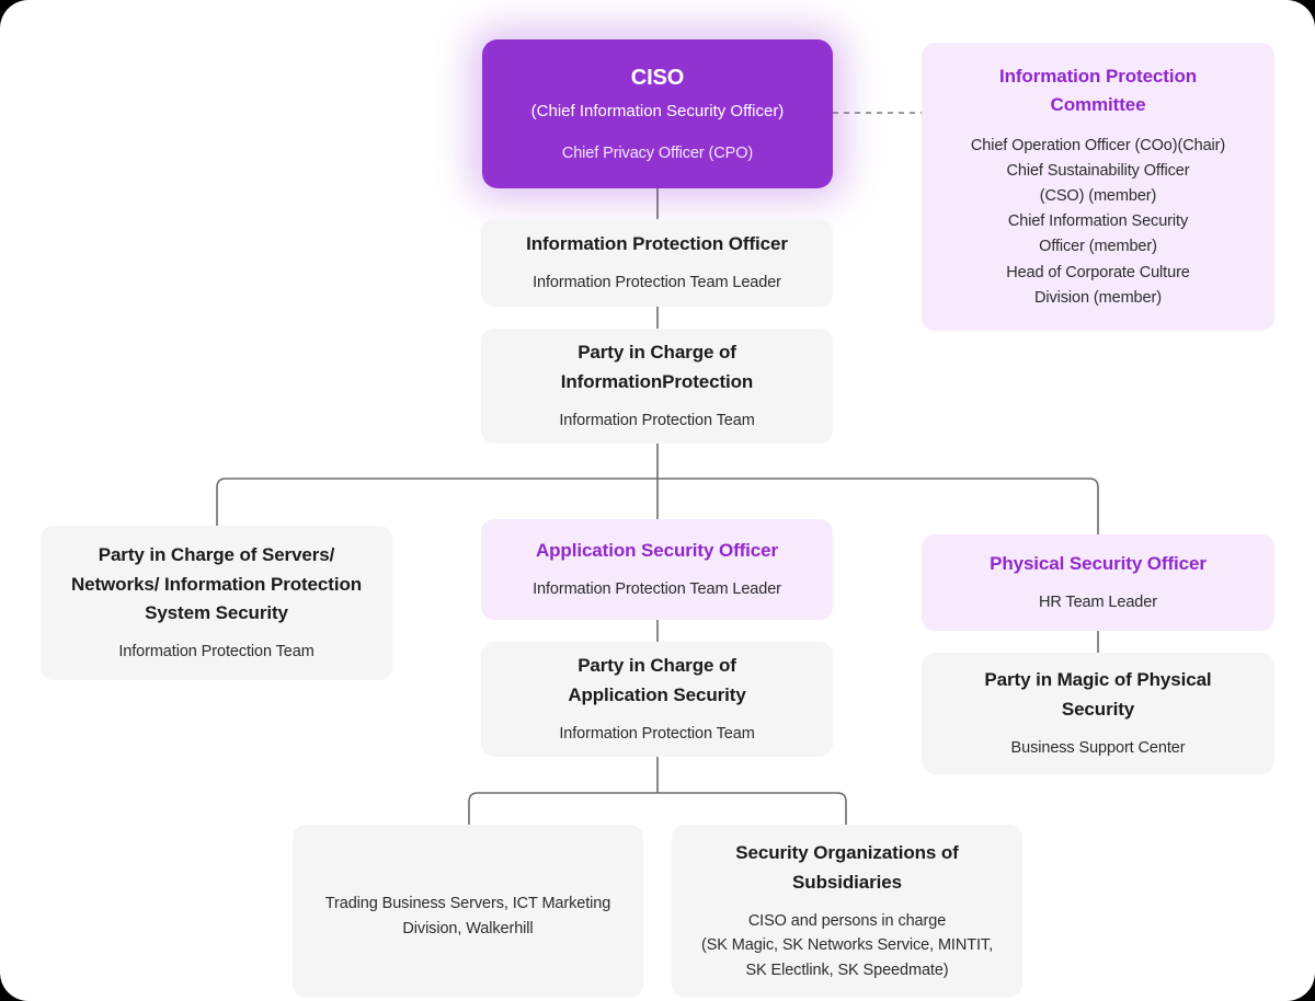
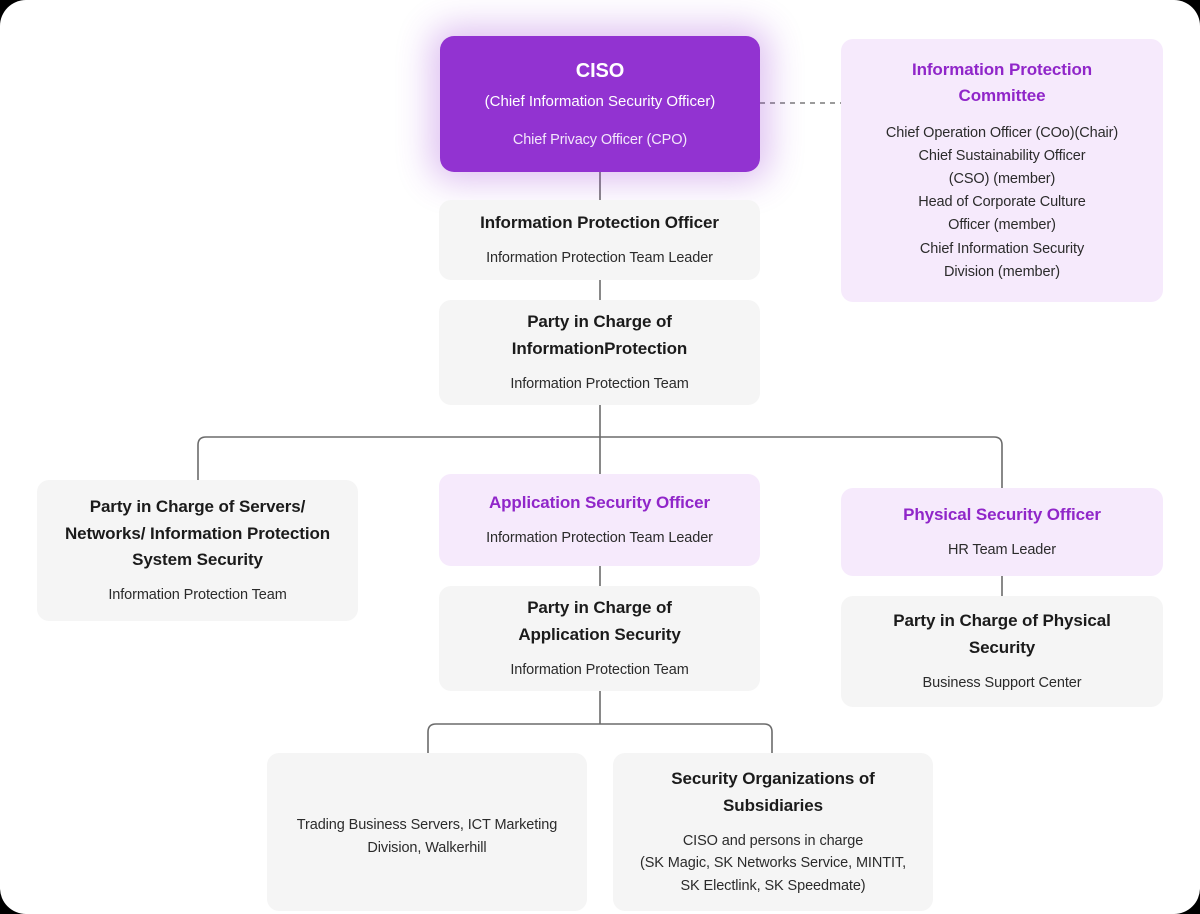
  CISO
  (Chief Information Security Officer)
  Chief Privacy Officer (CPO)
  Information Protection
  Committee
  Chief Operation Officer (COo)(Chair)
  Chief Sustainability Officer
  (CSO) (member)
- Chief Information Security
+ Head of Corporate Culture
  Officer (member)
- Head of Corporate Culture
+ Chief Information Security
  Division (member)
  Information Protection Officer
  Information Protection Team Leader
  Party in Charge of
  InformationProtection
  Information Protection Team
  Party in Charge of Servers/
  Networks/ Information Protection
  System Security
  Information Protection Team
  Application Security Officer
  Information Protection Team Leader
  Party in Charge of
  Application Security
  Information Protection Team
  Physical Security Officer
  HR Team Leader
- Party in Magic of Physical
+ Party in Charge of Physical
  Security
  Business Support Center
  Trading Business Servers, ICT Marketing
  Division, Walkerhill
  Security Organizations of
  Subsidiaries
  CISO and persons in charge
  (SK Magic, SK Networks Service, MINTIT,
  SK Electlink, SK Speedmate)
